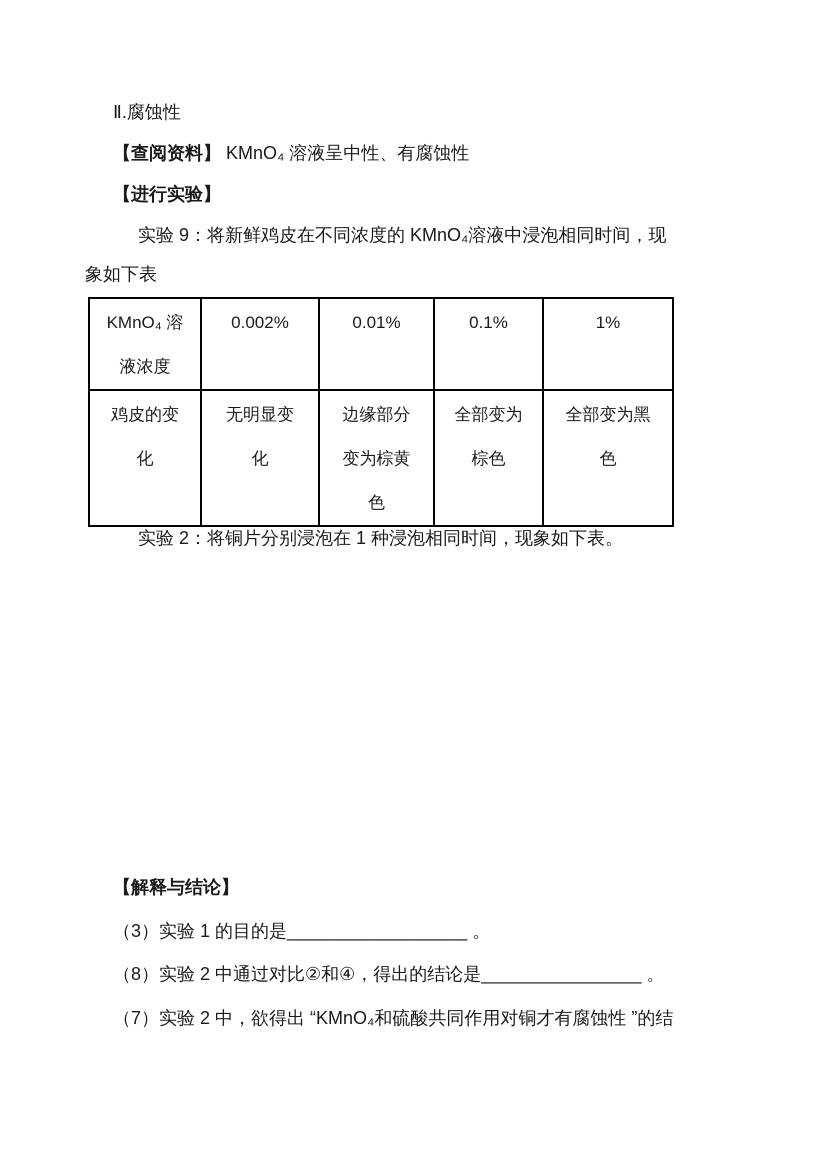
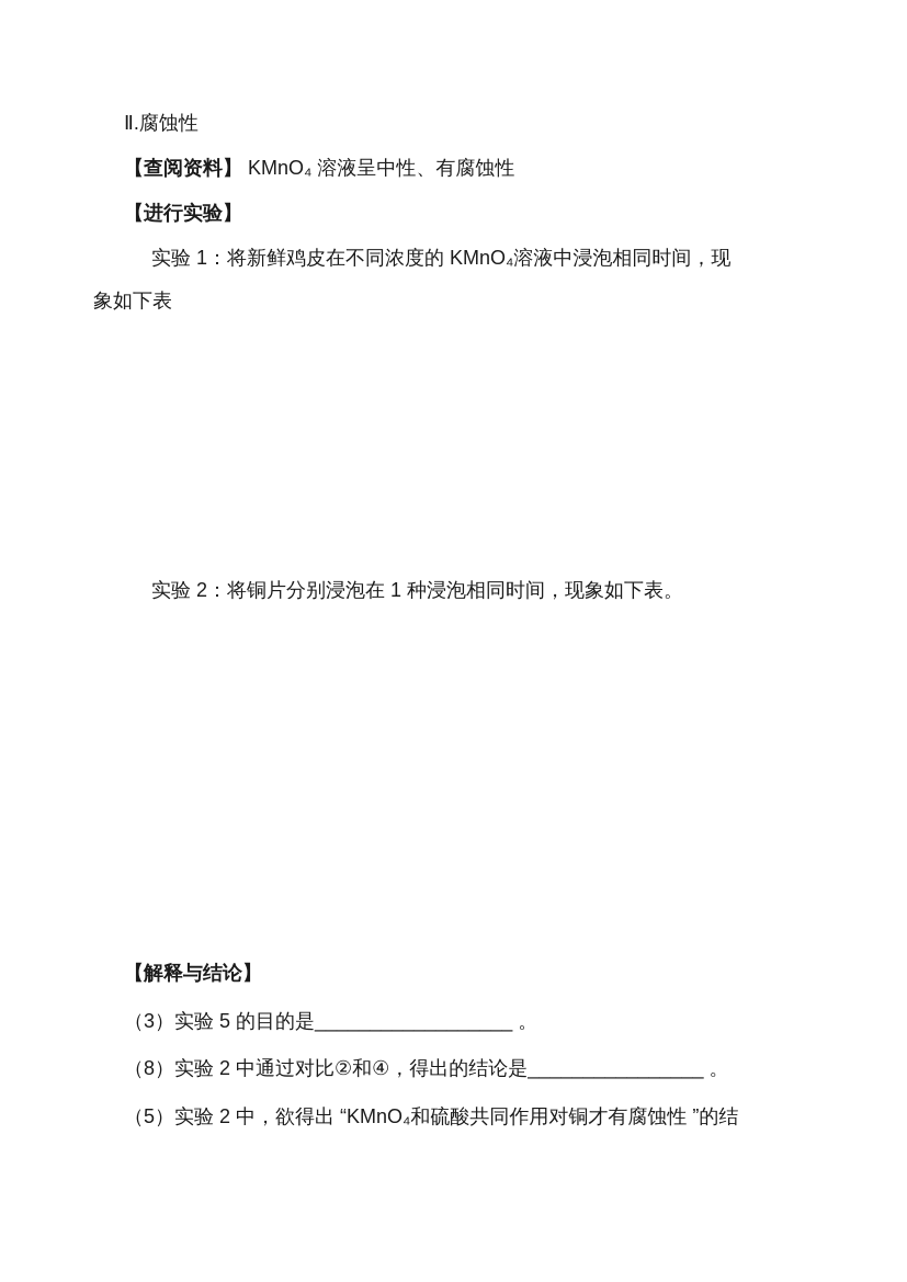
  Ⅱ.腐蚀性
  【查阅资料】 KMnO₄ 溶液呈中性、有腐蚀性
  【进行实验】
- 实验 9：将新鲜鸡皮在不同浓度的 KMnO₄溶液中浸泡相同时间，现
+ 实验 1：将新鲜鸡皮在不同浓度的 KMnO₄溶液中浸泡相同时间，现
  象如下表
- KMnO₄ 溶 液浓度	0.002%	0.01%	0.1%	1%
- 鸡皮的变 化	无明显变 化	边缘部分 变为棕黄 色	全部变为 棕色	全部变为黑 色
  实验 2：将铜片分别浸泡在 1 种浸泡相同时间，现象如下表。
  【解释与结论】
- （3）实验 1 的目的是__________________ 。
+ （3）实验 5 的目的是__________________ 。
  （8）实验 2 中通过对比②和④，得出的结论是________________ 。
- （7）实验 2 中，欲得出 “KMnO₄和硫酸共同作用对铜才有腐蚀性 ”的结
+ （5）实验 2 中，欲得出 “KMnO₄和硫酸共同作用对铜才有腐蚀性 ”的结
